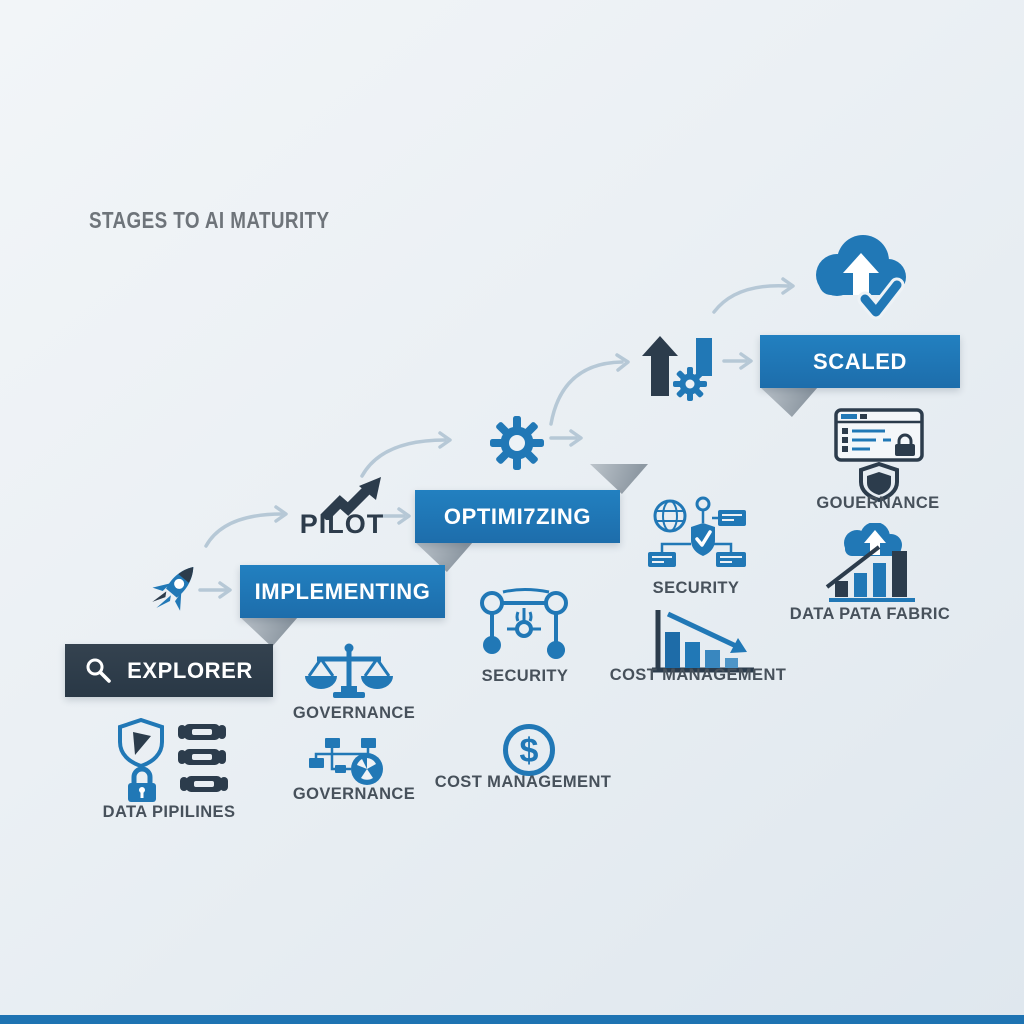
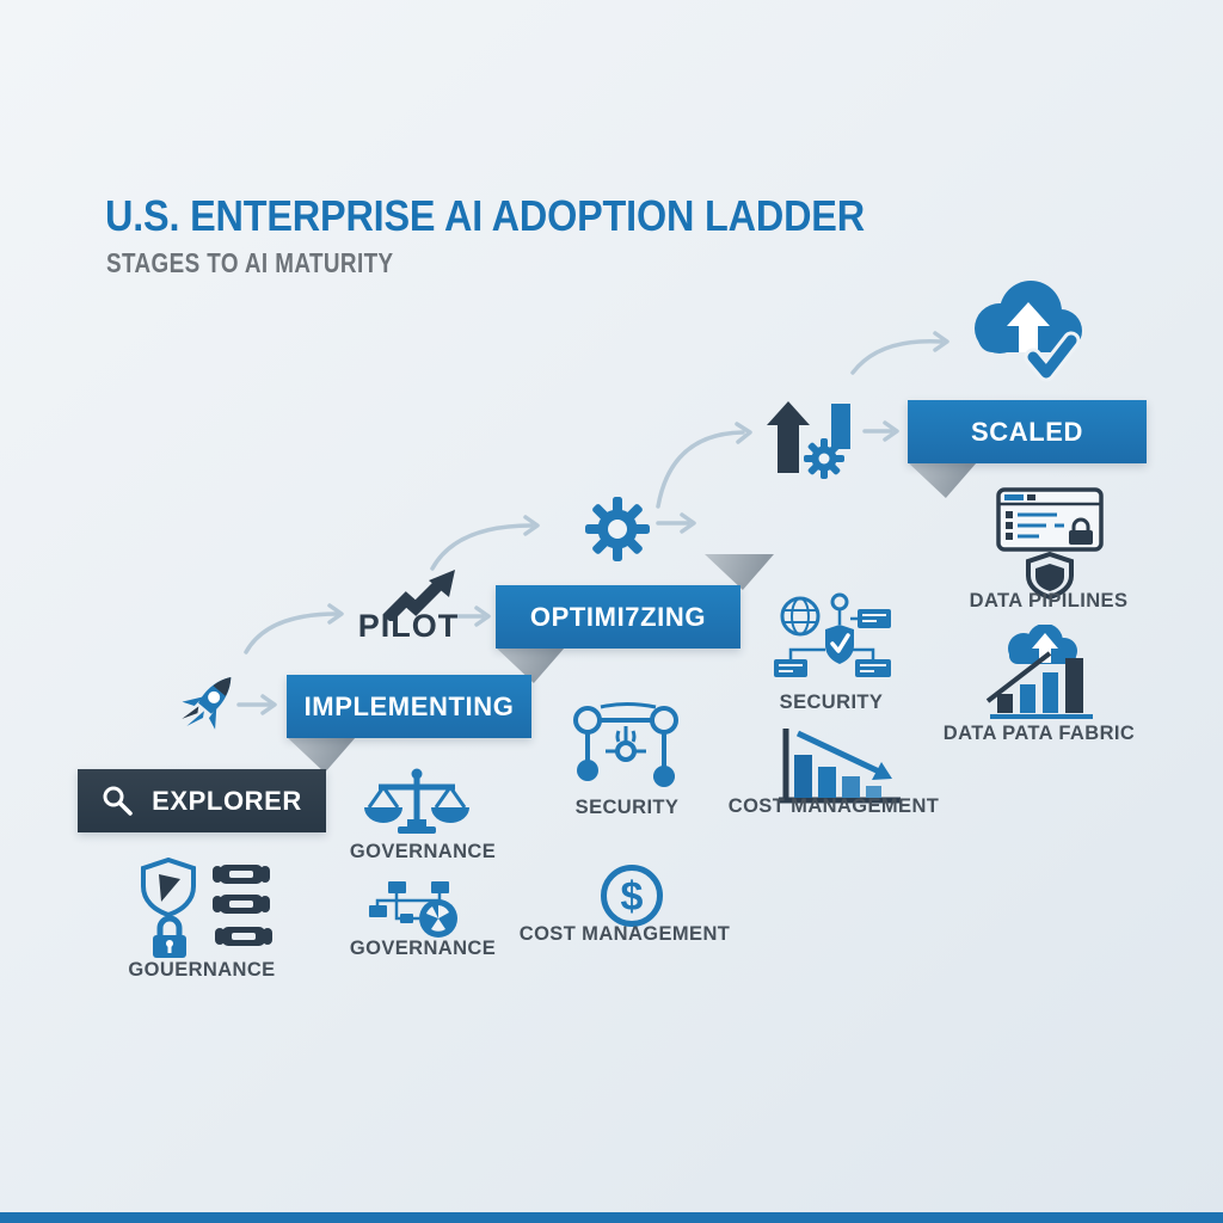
+ U.S. ENTERPRISE AI ADOPTION LADDER
  STAGES TO AI MATURITY
  EXPLORER
  IMPLEMENTING
  OPTIMI7ZING
  SCALED
  PILOT
- DATA PIPILINES
+ GOUERNANCE
  GOVERNANCE
  GOVERNANCE
  SECURITY
  $
  COST MANAGEMENT
  SECURITY
  COST MANAGEMENT
- GOUERNANCE
+ DATA PIPILINES
  DATA PATA FABRIC
